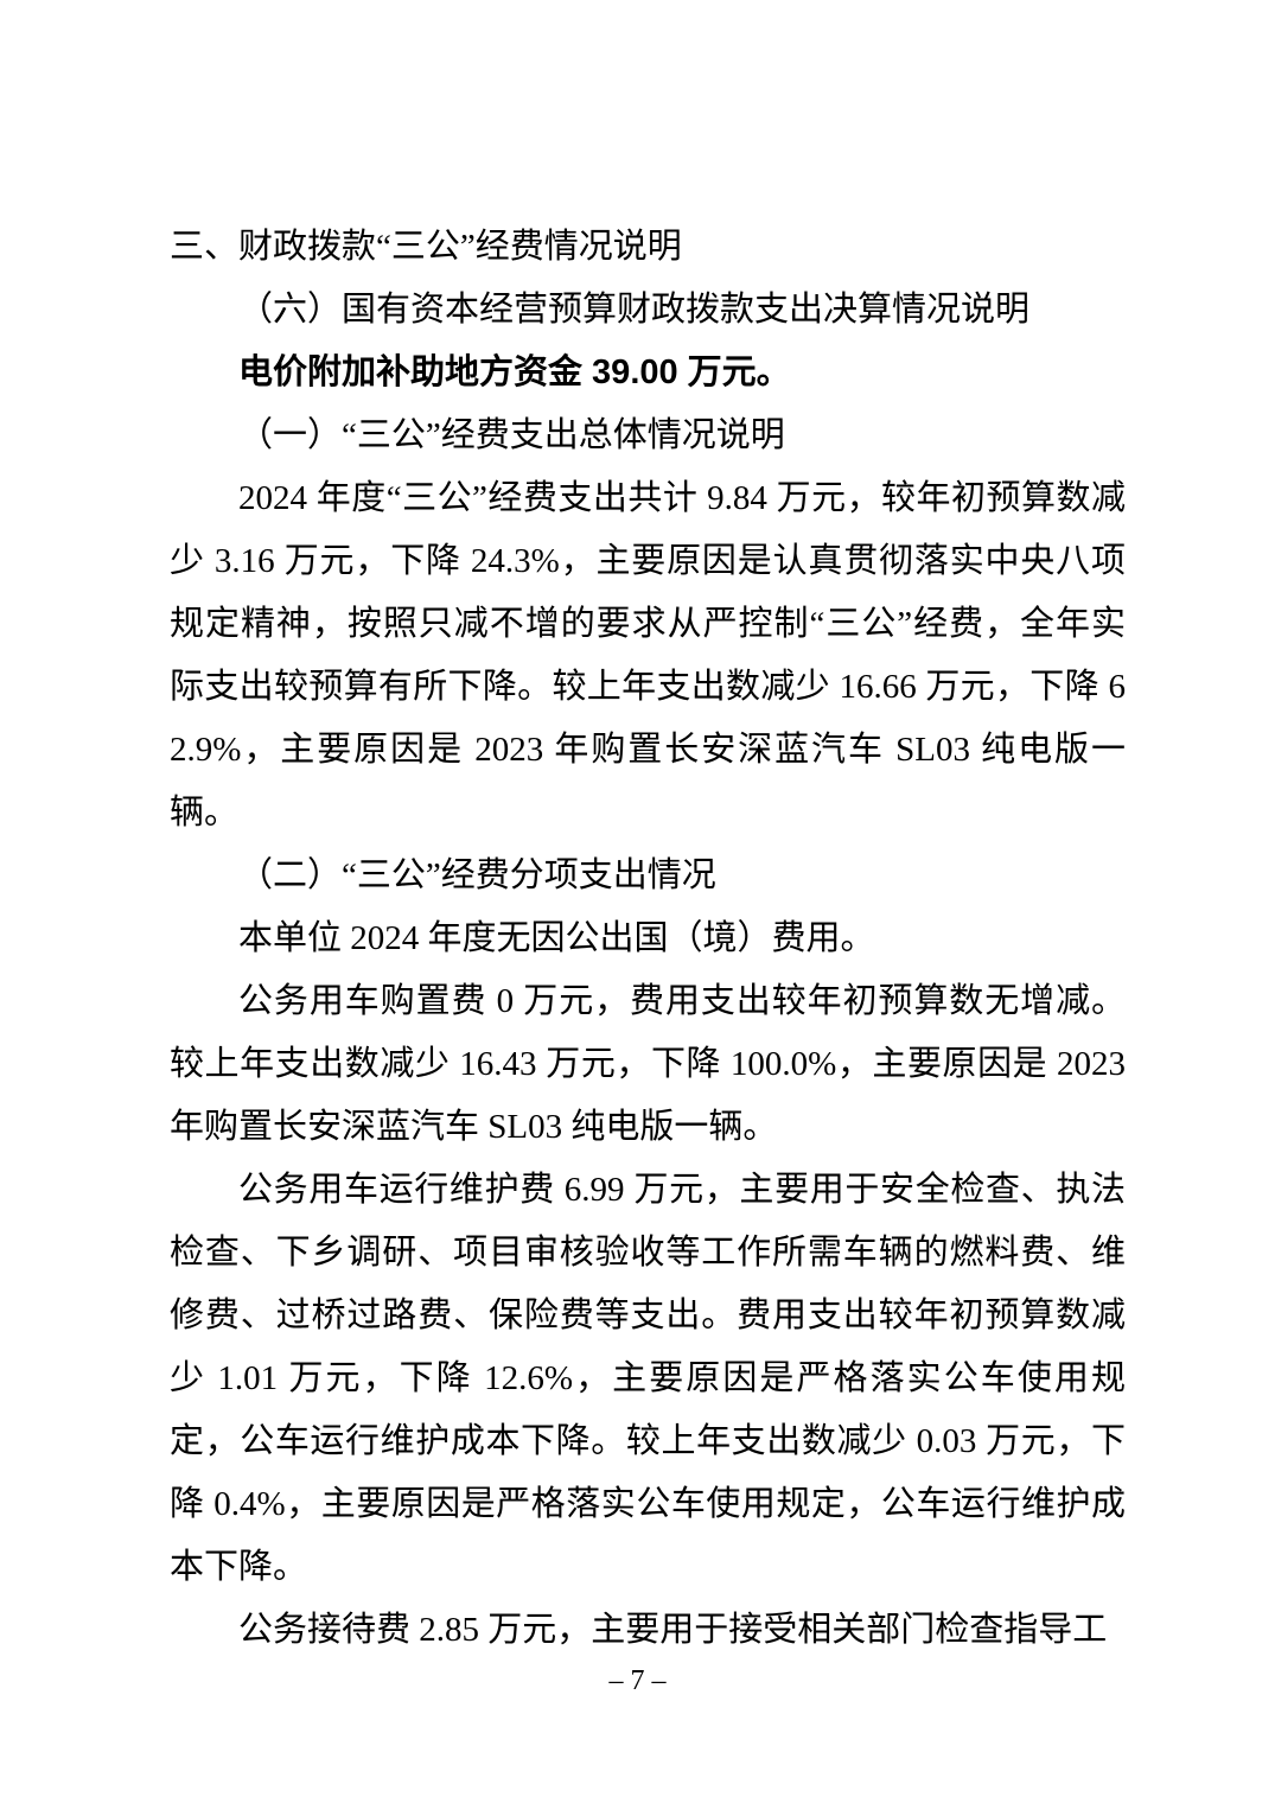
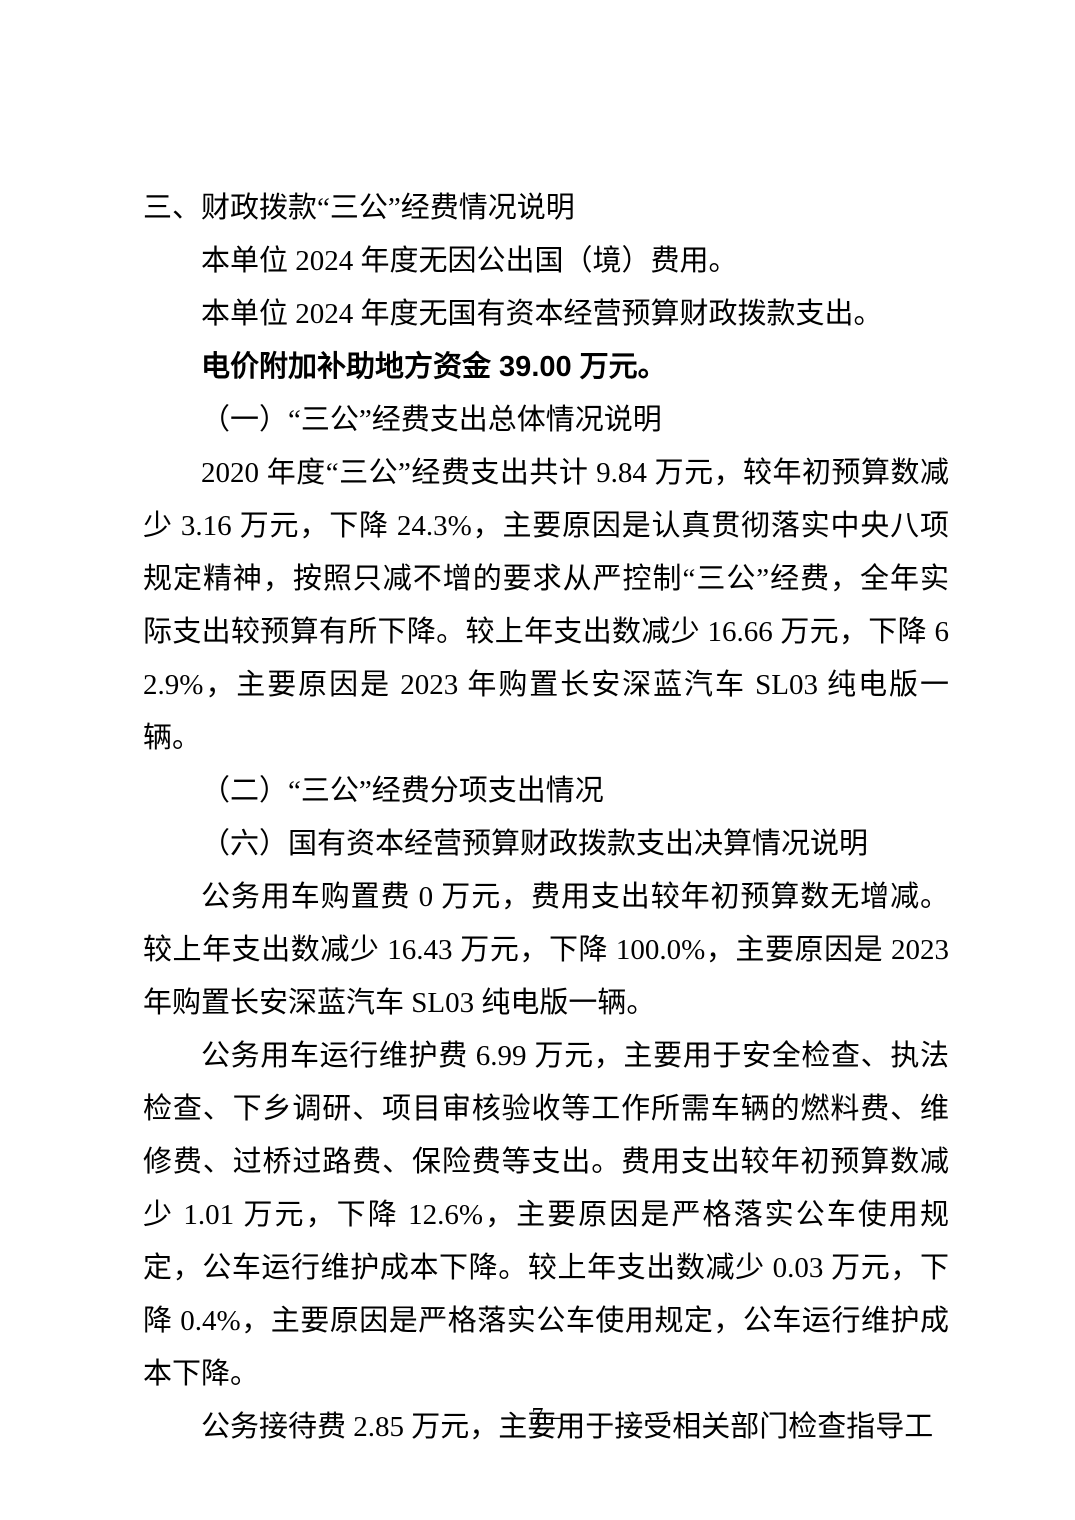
  三、财政拨款“三公”经费情况说明
- （六）国有资本经营预算财政拨款支出决算情况说明
+ 本单位 2024 年度无因公出国（境）费用。
+ 本单位 2024 年度无国有资本经营预算财政拨款支出。
  电价附加补助地方资金 39.00 万元。
  （一）“三公”经费支出总体情况说明
- 2024 年度“三公”经费支出共计 9.84 万元，较年初预算数减少 3.16 万元，下降 24.3%，主要原因是认真贯彻落实中央八项规定精神，按照只减不增的要求从严控制“三公”经费，全年实际支出较预算有所下降。较上年支出数减少 16.66 万元，下降 62.9%，主要原因是 2023 年购置长安深蓝汽车 SL03 纯电版一辆。
+ 2020 年度“三公”经费支出共计 9.84 万元，较年初预算数减少 3.16 万元，下降 24.3%，主要原因是认真贯彻落实中央八项规定精神，按照只减不增的要求从严控制“三公”经费，全年实际支出较预算有所下降。较上年支出数减少 16.66 万元，下降 62.9%，主要原因是 2023 年购置长安深蓝汽车 SL03 纯电版一辆。
  （二）“三公”经费分项支出情况
- 本单位 2024 年度无因公出国（境）费用。
+ （六）国有资本经营预算财政拨款支出决算情况说明
  公务用车购置费 0 万元，费用支出较年初预算数无增减。较上年支出数减少 16.43 万元，下降 100.0%，主要原因是 2023 年购置长安深蓝汽车 SL03 纯电版一辆。
  公务用车运行维护费 6.99 万元，主要用于安全检查、执法检查、下乡调研、项目审核验收等工作所需车辆的燃料费、维修费、过桥过路费、保险费等支出。费用支出较年初预算数减少 1.01 万元，下降 12.6%，主要原因是严格落实公车使用规定，公车运行维护成本下降。较上年支出数减少 0.03 万元，下降 0.4%，主要原因是严格落实公车使用规定，公车运行维护成本下降。
  公务接待费 2.85 万元，主要用于接受相关部门检查指导工
  – 7 –
